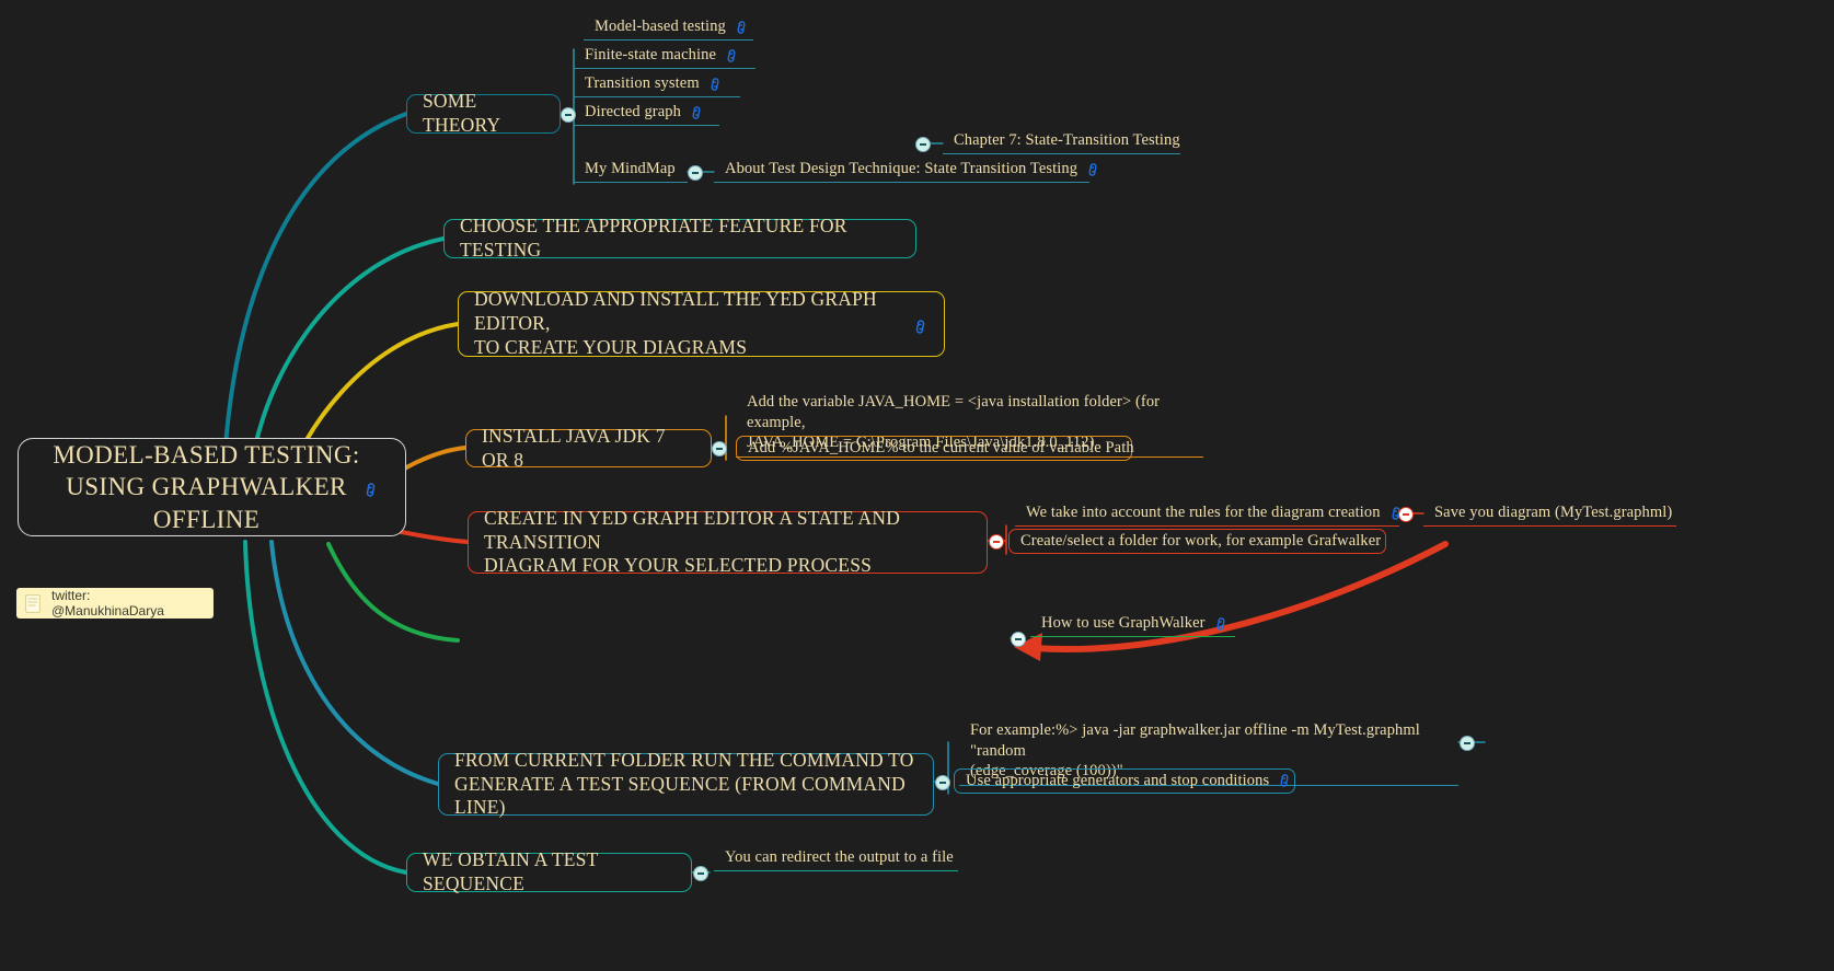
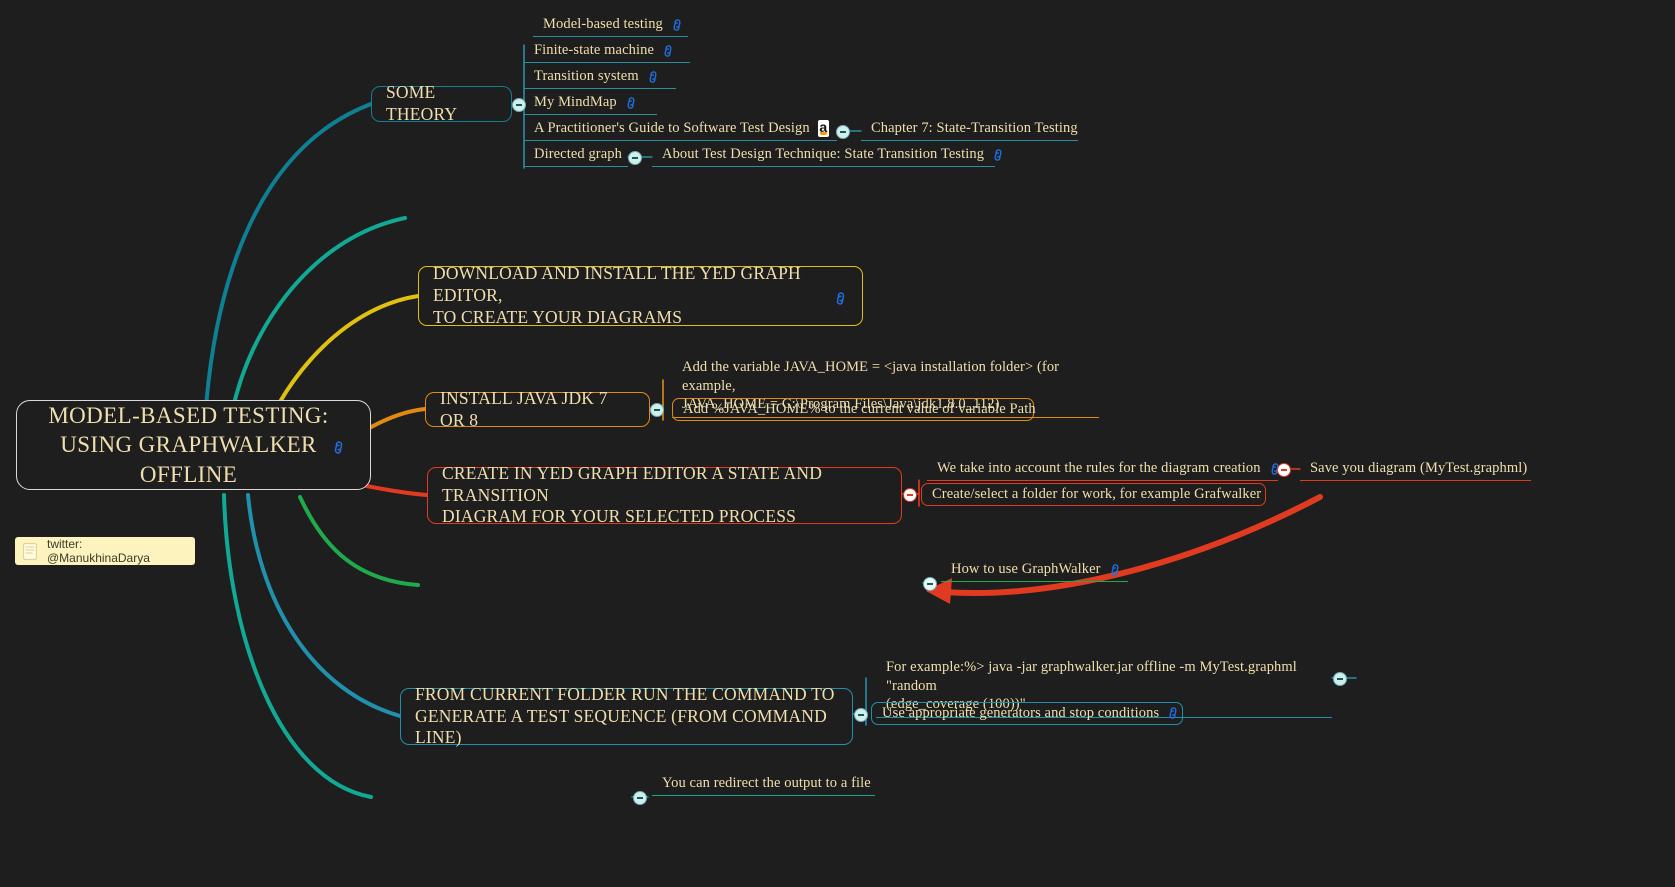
  MODEL-BASED TESTING:
  USING GRAPHWALKER
  OFFLINE
  twitter: @ManukhinaDarya
  SOME THEORY
  Model-based testing
  Finite-state machine
  Transition system
- Directed graph
+ My MindMap
+ A Practitioner's Guide to Software Test Design
+ a
  Chapter 7: State-Transition Testing
- My MindMap
+ Directed graph
  About Test Design Technique: State Transition Testing
- CHOOSE THE APPROPRIATE FEATURE FOR TESTING
  DOWNLOAD AND INSTALL THE YED GRAPH EDITOR,
  TO CREATE YOUR DIAGRAMS
  INSTALL JAVA JDK 7 OR 8
  Add the variable JAVA_HOME = <java installation folder> (for example,
  JAVA_HOME = C:\Program Files\Java\jdk1.8.0_112)
  Add %JAVA_HOME% to the current value of variable Path
  CREATE IN YED GRAPH EDITOR A STATE AND TRANSITION
  DIAGRAM FOR YOUR SELECTED PROCESS
  We take into account the rules for the diagram creation
  Save you diagram (MyTest.graphml)
  Create/select a folder for work, for example Grafwalker
  How to use GraphWalker
  FROM CURRENT FOLDER RUN THE COMMAND TO
  GENERATE A TEST SEQUENCE (FROM COMMAND LINE)
  For example:%> java -jar graphwalker.jar offline -m MyTest.graphml "random
  (edge_coverage (100))"
  Use appropriate generators and stop conditions
- WE OBTAIN A TEST SEQUENCE
  You can redirect the output to a file
